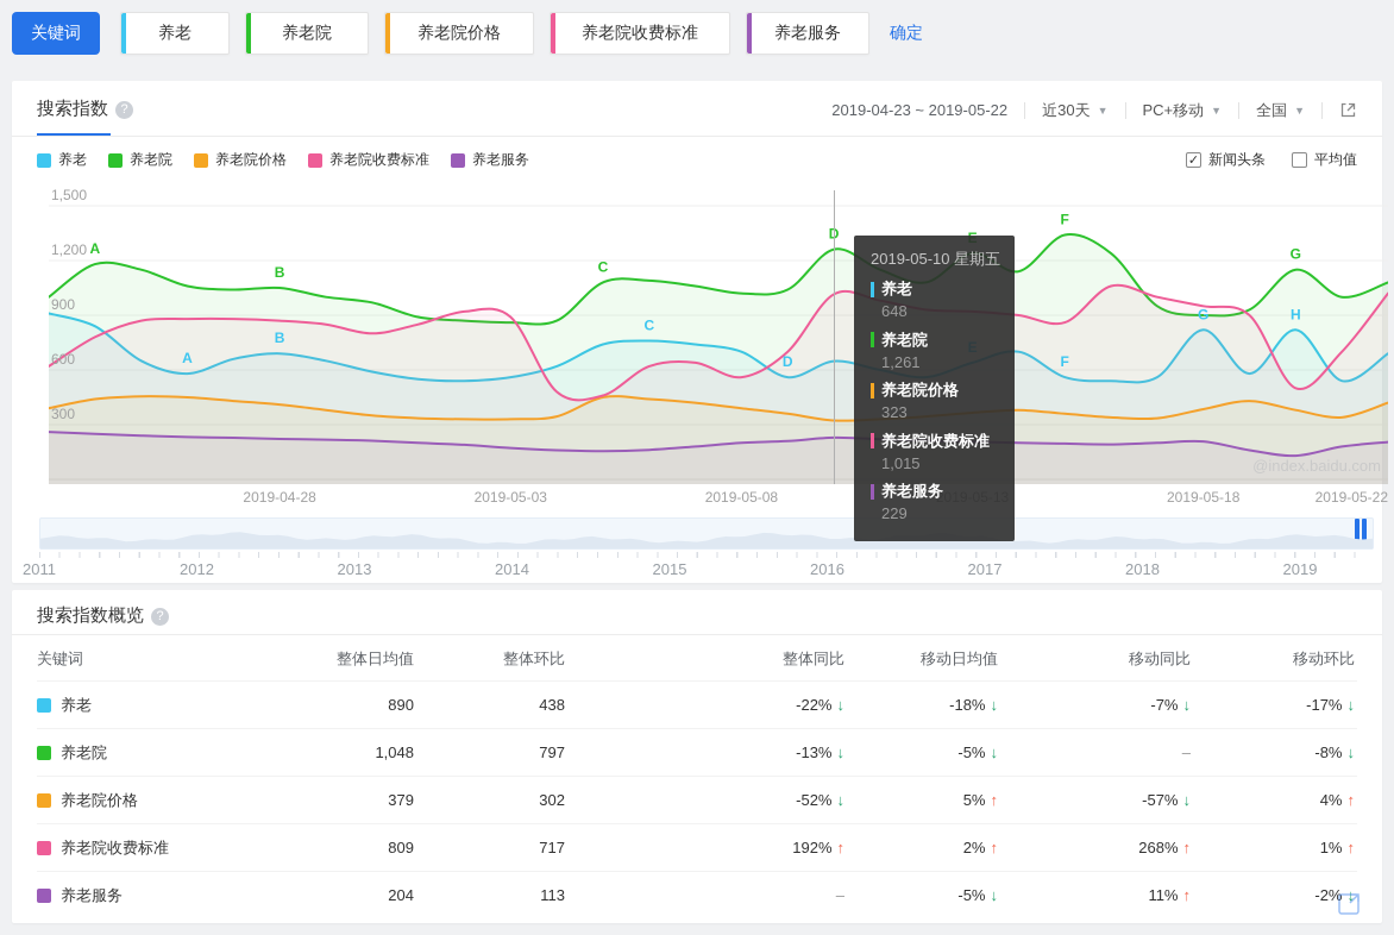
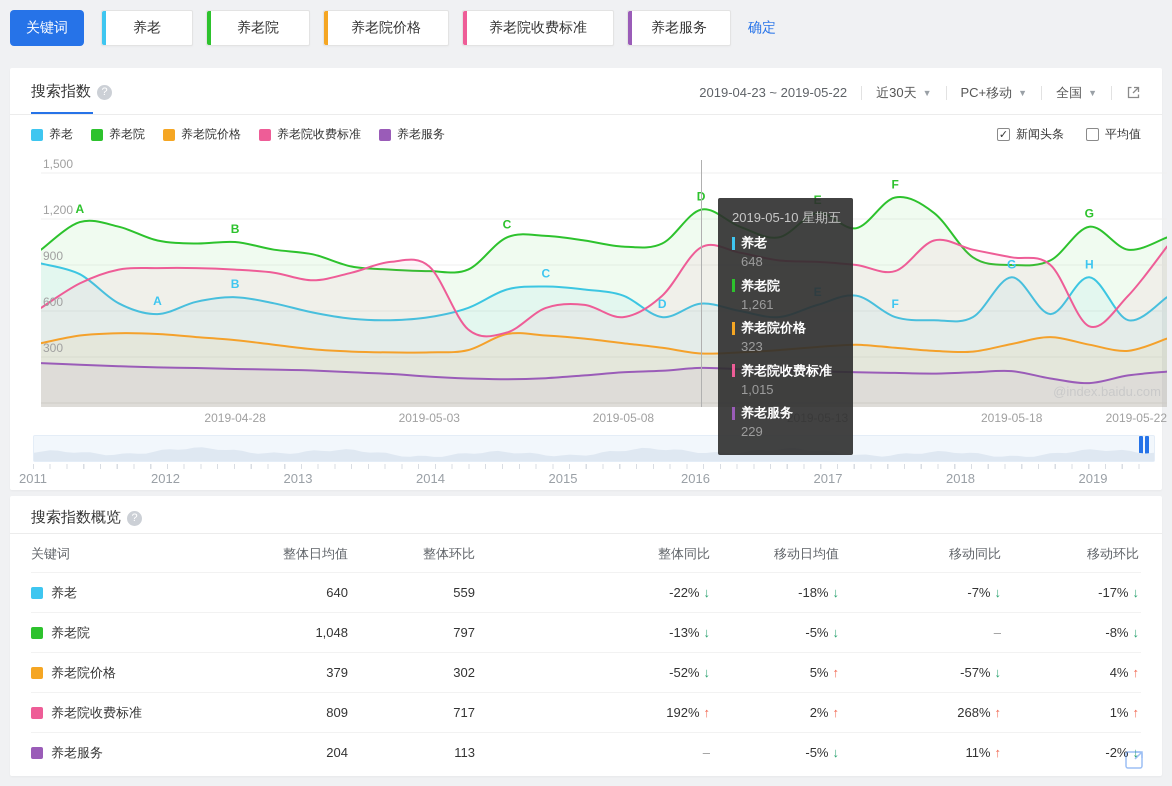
  关键词
  养老
  养老院
  养老院价格
  养老院收费标准
  养老服务
  确定
  搜索指数
  ?
  2019-04-23 ~ 2019-05-22
  近30天
  ▼
  PC+移动
  ▼
  全国
  ▼
  养老
  养老院
  养老院价格
  养老院收费标准
  养老服务
  ✓
  新闻头条
  平均值
  A
  B
  C
  D
  F
  G
  H
  A
  B
  C
  F
  G
  2019-05-10 星期五
  养老
  648
  养老院
  1,261
  养老院价格
  323
  养老院收费标准
  1,015
  养老服务
  229
  300
  600
  900
  1,200
  1,500
  2019-04-28
  2019-05-03
  2019-05-08
  2019-05-18
  2019-05-22
  2011
  2012
  2013
  2014
  2015
  2016
  2017
  2018
  2019
  搜索指数概览
  ?
  关键词
  整体日均值
  整体环比
  整体同比
  移动日均值
  移动同比
  移动环比
  养老
- 890
+ 640
- 438
+ 559
  -22% ↓
  -18% ↓
  -7% ↓
  -17% ↓
  养老院
  1,048
  797
  -13% ↓
  -5% ↓
  –
  -8% ↓
  养老院价格
  379
  302
  -52% ↓
  5% ↑
  -57% ↓
  4% ↑
  养老院收费标准
  809
  717
  192% ↑
  2% ↑
  268% ↑
  1% ↑
  养老服务
  204
  113
  –
  -5% ↓
  11% ↑
  -2% ↓
